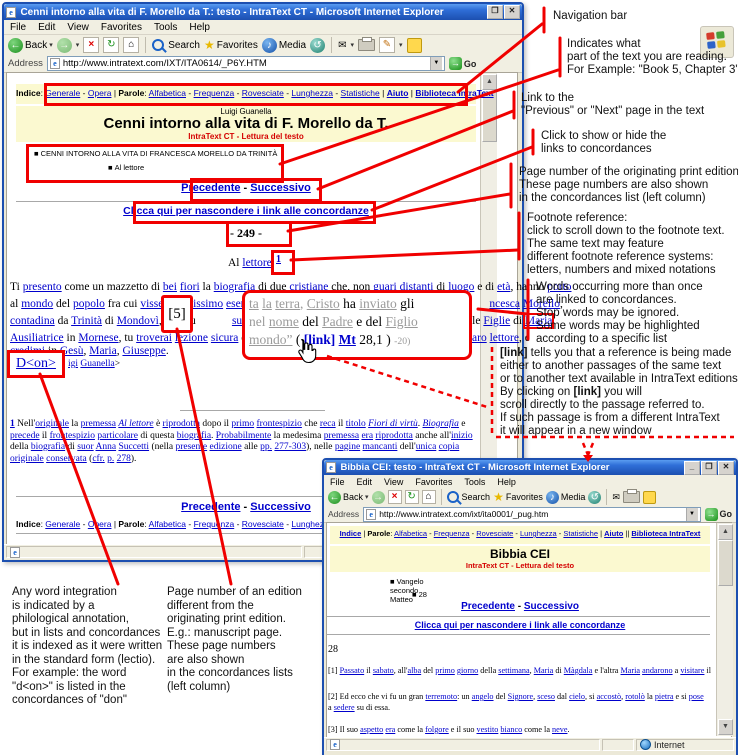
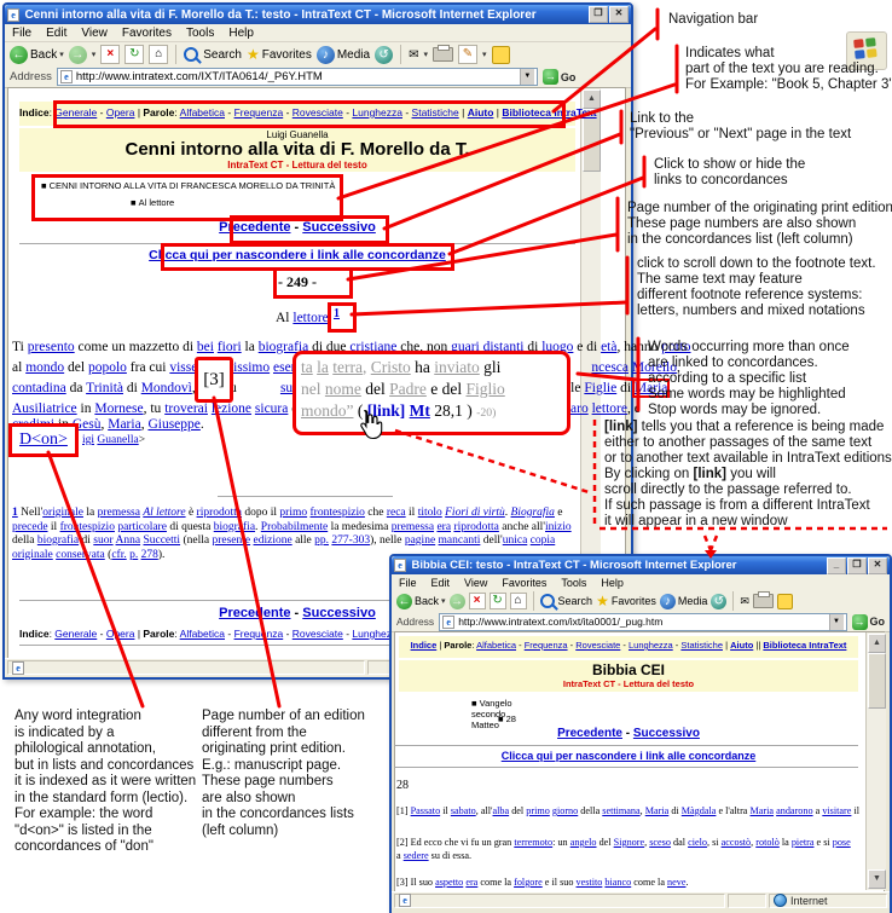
  e
  Cenni intorno alla vita di F. Morello da T.: testo - IntraText CT - Microsoft Internet Explorer
  ❐
  ✕
  File
  Edit
  View
  Favorites
  Tools
  Help
  ←
  Back
  →
  ×
  ↻
  ⌂
  Search
  ★
  Favorites
  ♪
  Media
  ↺
  ✉
  ✎
  Address
  e
  http://www.intratext.com/IXT/ITA0614/_P6Y.HTM
  →
  Go
  e
  Indice: Generale - Opera | Parole: Alfabetica - Frequenza - Rovesciate - Lunghezza - Statistiche | Aiuto | Biblioteca IntraTe
  Luigi Guanella
  Cenni intorno alla vita di F. Morello da T.
  IntraText CT - Lettura del testo
  ■ CENNI INTORNO ALLA VITA DI FRANCESCA MORELLO DA TRINITÀ
  ■ Al lettore
  Precedente - Successivo
  Clicca qui per nascondere i link alle concordanze
  - 249 -
  Al lettore
  1
  Ti presento come un mazzetto di bei fiori la biografia di due cristiane che, non guari distanti di luogo e di età, hanno porto
  al mondo del popolo fra cui viss issimo ese ncesca orello,
  contadina da Trinità di Mondovì u su le Figlie di Maria
  Ausiliatrice in Mornese, tu troverai lezione sicura aro lettore,
  igi Guanella>
- [5]
+ [3]
  ta la terra, Cristo ha inviato gli
  nel nome del Padre e del Figlio
  mondo” ( [link] Mt 28,1 ) -20)
  D<on>
  1 Nell'originle la premessa Al lettore è riprodott dopo il primo frontespizio che reca il titolo Fiori di virtù. Biografia e precede il frotespizio particolare di questa biogrfia. Probabilmente la medesima premessa era riprodotta anche all'inizio della biografia di suor Anna Succetti (nella presene edizione alle pp. 277-303), nelle pagine mancanti dell'unica copia originale conservata (cfr. p. 278).
  Preceente - Successivo
  Navigation bar
  Indicates what
  part of the text you are reading.
  For Example: "Book 5, Chapter 3"
  Link to the
  "Previous" or "Next" page in the text
  Click to show or hide the
  links to concordances
  Page number of the originating print edition
  These page numbers are also shown
  in the concordances list (left column)
- Footnote reference:
  click to scroll down to the footnote text.
  The same text may feature
  different footnote reference systems:
  letters, numbers and mixed notations
  Words occurring more than once
  are linked to concordances.
- Stop words may be ignored.
+ according to a specific list
  Some words may be highlighted
- according to a specific list
+ Stop words may be ignored.
  [link] tells you that a reference is being made
  either to another passages of the same text
  or to another text available in IntraText editions
  By clicking on [link] you will
  scroll directly to the passage referred to.
  If such passage is from a different IntraText
  it will appear in a new window
  Any word integration
  is indicated by a
  philological annotation,
  but in lists and concordances
  it is indexed as it were written
  in the standard form (lectio).
  For example: the word
  "d<on>" is listed in the
  concordances of "don"
  Page number of an edition
  different from the
  originating print edition.
  E.g.: manuscript page.
  These page numbers
  are also shown
  in the concordances lists
  (left column)
  e
  Bibbia CEI: testo - IntraText CT - Microsoft Internet Explorer
  _
  ❐
  ✕
  File
  Edit
  View
  Favorites
  Tools
  Help
  ←
  Back
  →
  ×
  ↻
  ⌂
  Search
  ★
  Favorites
  ♪
  Media
  ↺
  ✉
  Address
  e
  http://www.intratext.com/ixt/ita0001/_pug.htm
  →
  Go
  e
  Internet
  Indice | Parole: Alfabetica - Frequenza - Rovesciate - Lunghezza - Statistiche | Aiuto || Biblioteca IntraText
  Bibbia CEI
  IntraText CT - Lettura del testo
  ■ Vangelo secondo Matteo
  ■ 28
  Precedente - Successivo
  Clicca qui per nascondere i link alle concordanze
  28
  [1] Passato il sabato, all'alba del primo giorno della settimana, Maria di Màgdala e l'altra Maria andarono a visitare il
  [2] Ed ecco che vi fu un gran terremoto: un angelo del Signore, sceso dal cielo, si accostò, rotolò la pietra e si pose a sedere su di essa.
  [3] Il suo aspetto era come la folgore e il suo vestito bianco come la neve.
